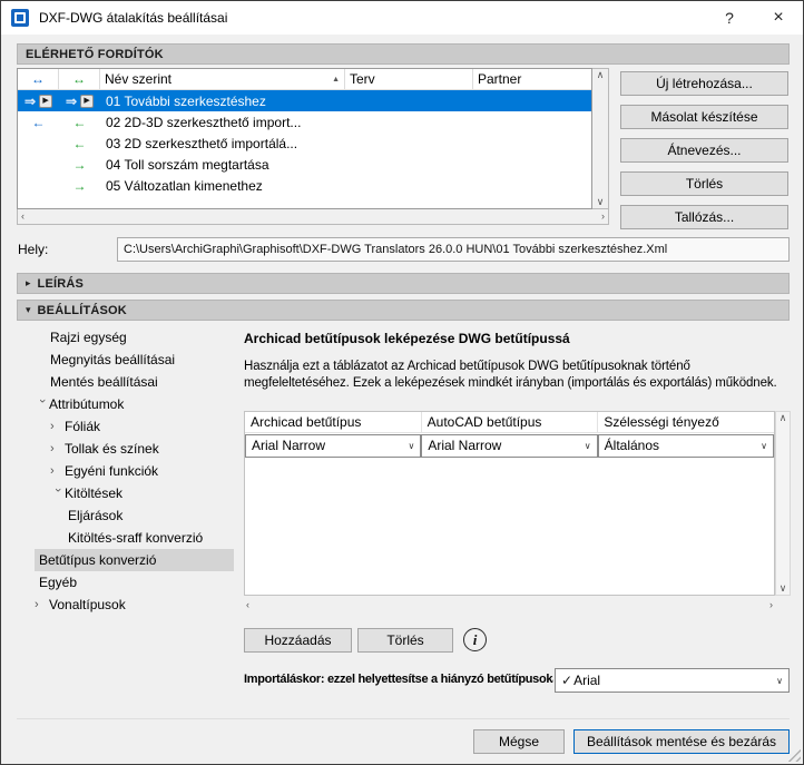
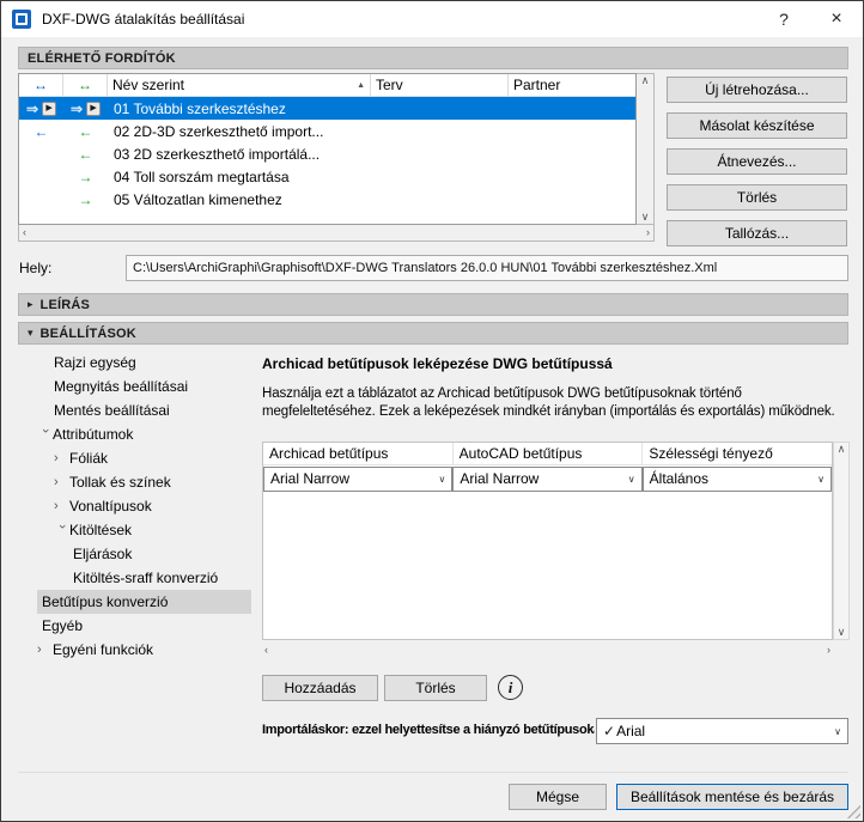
  DXF-DWG átalakítás beállításai
  ?
  ×
  ELÉRHETŐ FORDÍTÓK
  ↔
  ↔
  Név szerint
  Terv
  Partner
  ⇒
  ⇒
  01 További szerkesztéshez
  ←
  ←
  02 2D-3D szerkeszthető import...
  ←
  03 2D szerkeszthető importálá...
  →
  04 Toll sorszám megtartása
  →
  05 Változatlan kimenethez
  ∧
  ∨
  ‹
  ›
  Új létrehozása...
  Másolat készítése
  Átnevezés...
  Törlés
  Tallózás...
  Hely:
  C:\Users\ArchiGraphi\Graphisoft\DXF-DWG Translators 26.0.0 HUN\01 További szerkesztéshez.Xml
  ▸
  LEÍRÁS
  ▾
  BEÁLLÍTÁSOK
  Rajzi egység
  Megnyitás beállításai
  Mentés beállításai
  Attribútumok
  ›
  Fóliák
  ›
  Tollak és színek
  ›
- Egyéni funkciók
+ Vonaltípusok
  Kitöltések
  Eljárások
  Kitöltés-sraff konverzió
  Betűtípus konverzió
  Egyéb
  ›
- Vonaltípusok
+ Egyéni funkciók
  Archicad betűtípusok leképezése DWG betűtípussá
  Használja ezt a táblázatot az Archicad betűtípusok DWG betűtípusoknak történő megfeleltetéséhez. Ezek a leképezések mindkét irányban (importálás és exportálás) működnek.
  Archicad betűtípus
  AutoCAD betűtípus
  Szélességi tényező
  Arial Narrow
  ∨
  Arial Narrow
  ∨
  Általános
  ∨
  ∧
  ∨
  ‹
  ›
  Hozzáadás
  Törlés
  i
  Importáláskor: ezzel helyettesítse a hiányzó betűtípusok
  ✓
  Arial
  ∨
  Mégse
  Beállítások mentése és bezárás
